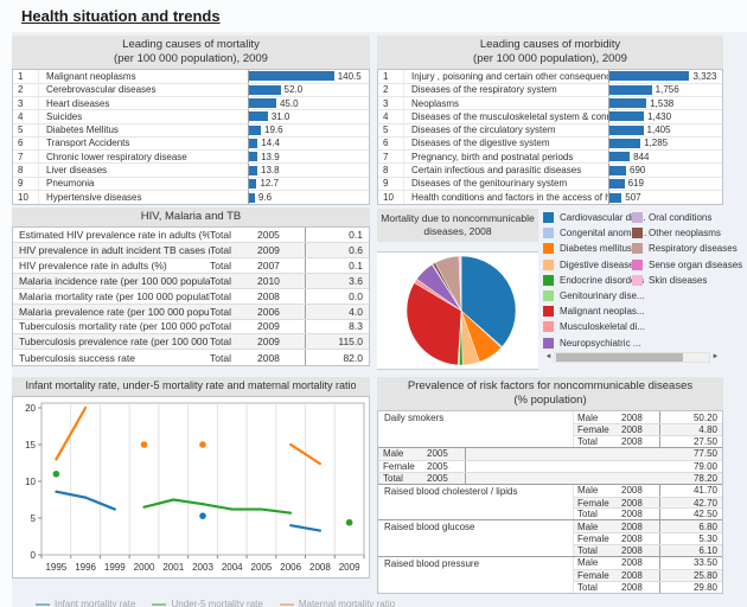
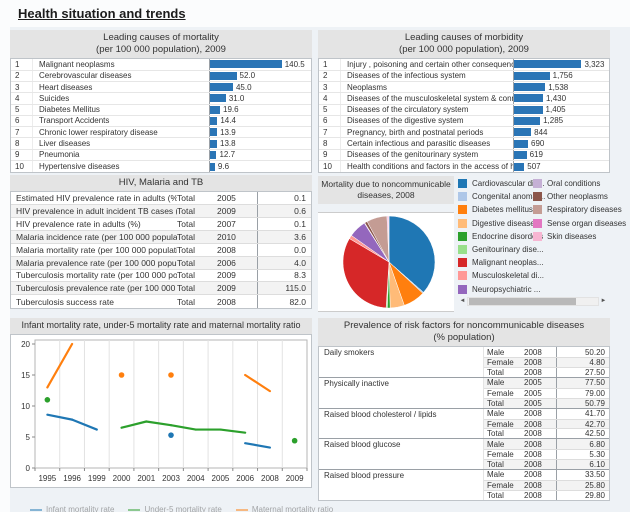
  Health situation and trends
  Leading causes of mortality
  (per 100 000 population), 2009
  1
  Malignant neoplasms
  140.5
  2
  Cerebrovascular diseases
  52.0
  3
  Heart diseases
  45.0
  4
  Suicides
  31.0
  5
  Diabetes Mellitus
  19.6
  6
  Transport Accidents
  14.4
  7
  Chronic lower respiratory disease
  13.9
  8
  Liver diseases
  13.8
  9
  Pneumonia
  12.7
  10
  Hypertensive diseases
  9.6
  Leading causes of morbidity
  (per 100 000 population), 2009
  1
  Injury , poisoning and certain other consequen
  3,323
  2
- Diseases of the respiratory system
+ Diseases of the infectious system
  1,756
  3
  Neoplasms
  1,538
  4
  Diseases of the musculoskeletal system & con
  1,430
  5
  Diseases of the circulatory system
  1,405
  6
  Diseases of the digestive system
  1,285
  7
  Pregnancy, birth and postnatal periods
  844
  8
  Certain infectious and parasitic diseases
  690
  9
  Diseases of the genitourinary system
  619
  10
  Health conditions and factors in the access of h
  507
  HIV, Malaria and TB
  Estimated HIV prevalence rate in adults (%
  Total
  2005
  0.1
  HIV prevalence in adult incident TB cases (
  Total
  2009
  0.6
  HIV prevalence rate in adults (%)
  Total
  2007
  0.1
  Malaria incidence rate (per 100 000 popula
  Total
  2010
  3.6
  Malaria mortality rate (per 100 000 populat
  Total
  2008
  0.0
  Malaria prevalence rate (per 100 000 popu
  Total
  2006
  4.0
  Tuberculosis mortality rate (per 100 000 po
  Total
  2009
  8.3
  Tuberculosis prevalence rate (per 100 000
  Total
  2009
  115.0
  Tuberculosis success rate
  Total
  2008
  82.0
  Mortality due to noncommunicable
  diseases, 2008
  Cardiovascular d.
  Congenital anom..
  Diabetes mellitus
  Digestive diseas
  Endocrine disord
  Genitourinary dise...
  Malignant neoplas...
  Musculoskeletal di...
  Neuropsychiatric ...
  Oral conditions
  Other neoplasms
  Respiratory diseases
  Sense organ diseases
  Skin diseases
  Infant mortality rate, under-5 mortality rate and maternal mortality ratio
  0
  5
  10
  15
  20
  1995
  1996
  1999
  2000
  2001
  2003
  2004
  2005
  2006
  2008
  2009
  Prevalence of risk factors for noncommunicable diseases
  (% population)
  Daily smokers
  Male
  2008
  50.20
  Female
  2008
  4.80
  Total
  2008
  27.50
+ Physically inactive
  Male
  2005
  77.50
  Female
  2005
  79.00
  Total
  2005
- 78.20
+ 50.79
  Raised blood cholesterol / lipids
  Male
  2008
  41.70
  Female
  2008
  42.70
  Total
  2008
  42.50
  Raised blood glucose
  Male
  2008
  6.80
  Female
  2008
  5.30
  Total
  2008
  6.10
  Raised blood pressure
  Male
  2008
  33.50
  Female
  2008
  25.80
  Total
  2008
  29.80
  Infant mortality rate
  Under-5 mortality rate
  Maternal mortality ratio
